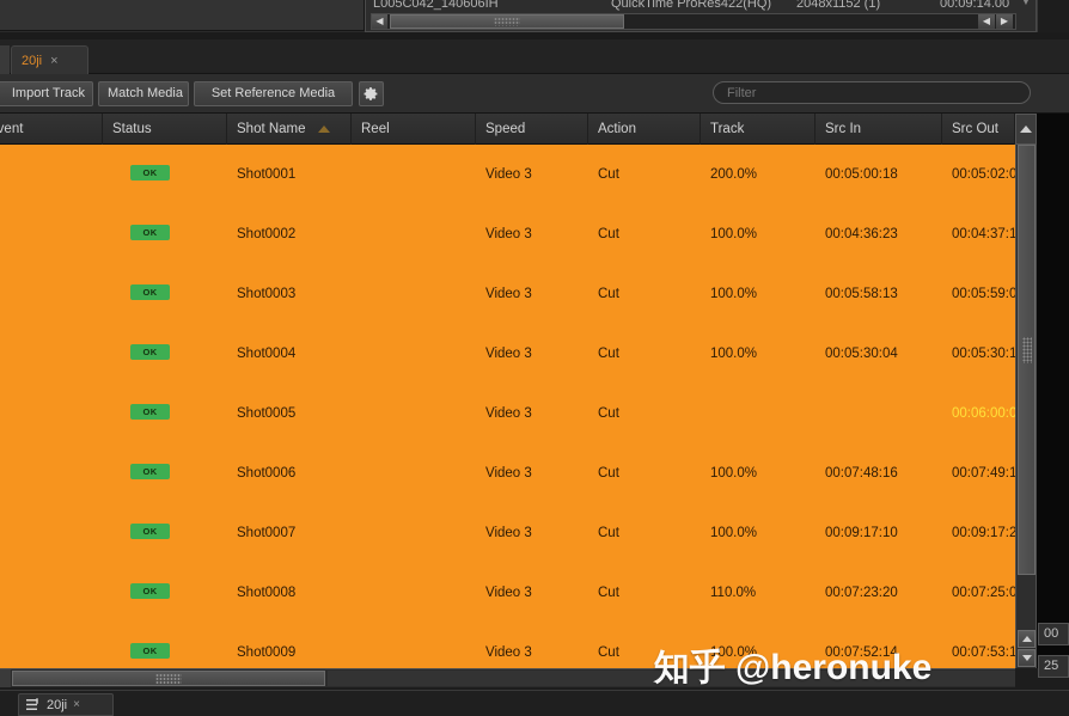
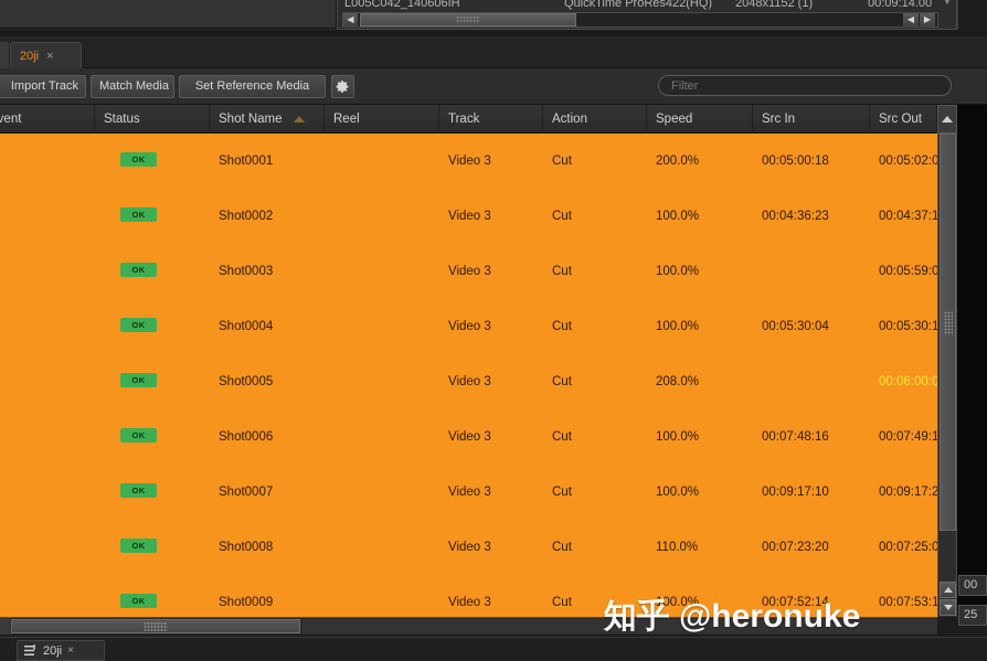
  L005C042_140606IH
  QuickTime ProRes422(HQ)
  2048x1152 (1)
  00:09:14.00
  ▼
  ◀
  ◀
  ▶
  20ji
  ×
  Import Track
  Match Media
  Set Reference Media
  Filter
  vent
  Status
  Shot Name
  Reel
- Speed
+ Track
  Action
- Track
+ Speed
  Src In
  Src Out
  OK
  Shot0001
  Video 3
  Cut
  200.0%
  00:05:00:18
  00:05:02:0
  OK
  Shot0002
  Video 3
  Cut
  100.0%
  00:04:36:23
  00:04:37:1
  OK
  Shot0003
  Video 3
  Cut
  100.0%
- 00:05:58:13
  00:05:59:0
  OK
  Shot0004
  Video 3
  Cut
  100.0%
  00:05:30:04
  00:05:30:1
  OK
  Shot0005
  Video 3
  Cut
+ 208.0%
  00:06:00:0
  OK
  Shot0006
  Video 3
  Cut
  100.0%
  00:07:48:16
  00:07:49:1
  OK
  Shot0007
  Video 3
  Cut
  100.0%
  00:09:17:10
  00:09:17:2
  OK
  Shot0008
  Video 3
  Cut
  110.0%
  00:07:23:20
  00:07:25:0
  OK
  Shot0009
  Video 3
  Cut
  100.0%
  00:07:52:14
  00:07:53:1
  00
  25
  20ji
  ×
  知乎 @heronuke
